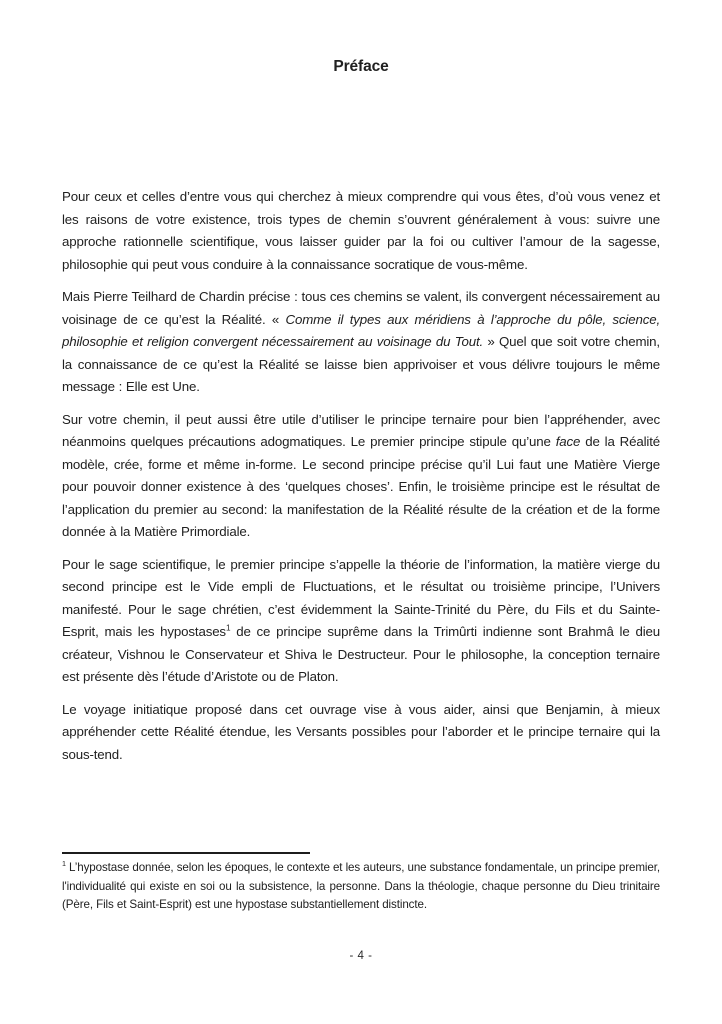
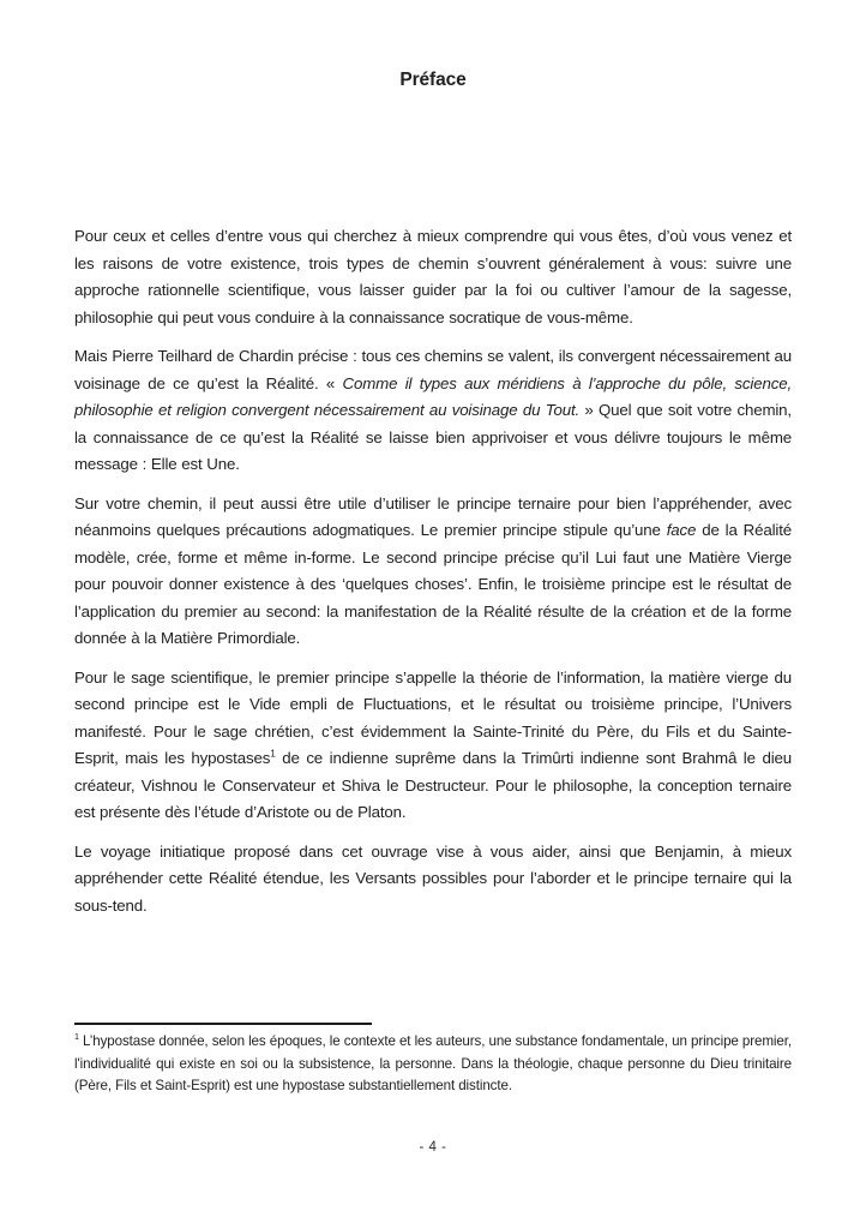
  Préface
  Pour ceux et celles d’entre vous qui cherchez à mieux comprendre qui vous êtes, d’où vous venez et les raisons de votre existence, trois types de chemin s’ouvrent généralement à vous: suivre une approche rationnelle scientifique, vous laisser guider par la foi ou cultiver l’amour de la sagesse, philosophie qui peut vous conduire à la connaissance socratique de vous-même.
  Mais Pierre Teilhard de Chardin précise : tous ces chemins se valent, ils convergent nécessairement au voisinage de ce qu’est la Réalité. « Comme il types aux méridiens à l’approche du pôle, science, philosophie et religion convergent nécessairement au voisinage du Tout. » Quel que soit votre chemin, la connaissance de ce qu’est la Réalité se laisse bien apprivoiser et vous délivre toujours le même message : Elle est Une.
  Sur votre chemin, il peut aussi être utile d’utiliser le principe ternaire pour bien l’appréhender, avec néanmoins quelques précautions adogmatiques. Le premier principe stipule qu’une face de la Réalité modèle, crée, forme et même in-forme. Le second principe précise qu’il Lui faut une Matière Vierge pour pouvoir donner existence à des ‘quelques choses’. Enfin, le troisième principe est le résultat de l’application du premier au second: la manifestation de la Réalité résulte de la création et de la forme donnée à la Matière Primordiale.
- Pour le sage scientifique, le premier principe s’appelle la théorie de l’information, la matière vierge du second principe est le Vide empli de Fluctuations, et le résultat ou troisième principe, l’Univers manifesté. Pour le sage chrétien, c’est évidemment la Sainte-Trinité du Père, du Fils et du Sainte-Esprit, mais les hypostases1 de ce principe suprême dans la Trimûrti indienne sont Brahmâ le dieu créateur, Vishnou le Conservateur et Shiva le Destructeur. Pour le philosophe, la conception ternaire est présente dès l’étude d’Aristote ou de Platon.
+ Pour le sage scientifique, le premier principe s’appelle la théorie de l’information, la matière vierge du second principe est le Vide empli de Fluctuations, et le résultat ou troisième principe, l’Univers manifesté. Pour le sage chrétien, c’est évidemment la Sainte-Trinité du Père, du Fils et du Sainte-Esprit, mais les hypostases1 de ce indienne suprême dans la Trimûrti indienne sont Brahmâ le dieu créateur, Vishnou le Conservateur et Shiva le Destructeur. Pour le philosophe, la conception ternaire est présente dès l’étude d’Aristote ou de Platon.
  Le voyage initiatique proposé dans cet ouvrage vise à vous aider, ainsi que Benjamin, à mieux appréhender cette Réalité étendue, les Versants possibles pour l’aborder et le principe ternaire qui la sous-tend.
  1 L’hypostase donnée, selon les époques, le contexte et les auteurs, une substance fondamentale, un principe premier, l'individualité qui existe en soi ou la subsistence, la personne. Dans la théologie, chaque personne du Dieu trinitaire (Père, Fils et Saint-Esprit) est une hypostase substantiellement distincte.
  - 4 -
